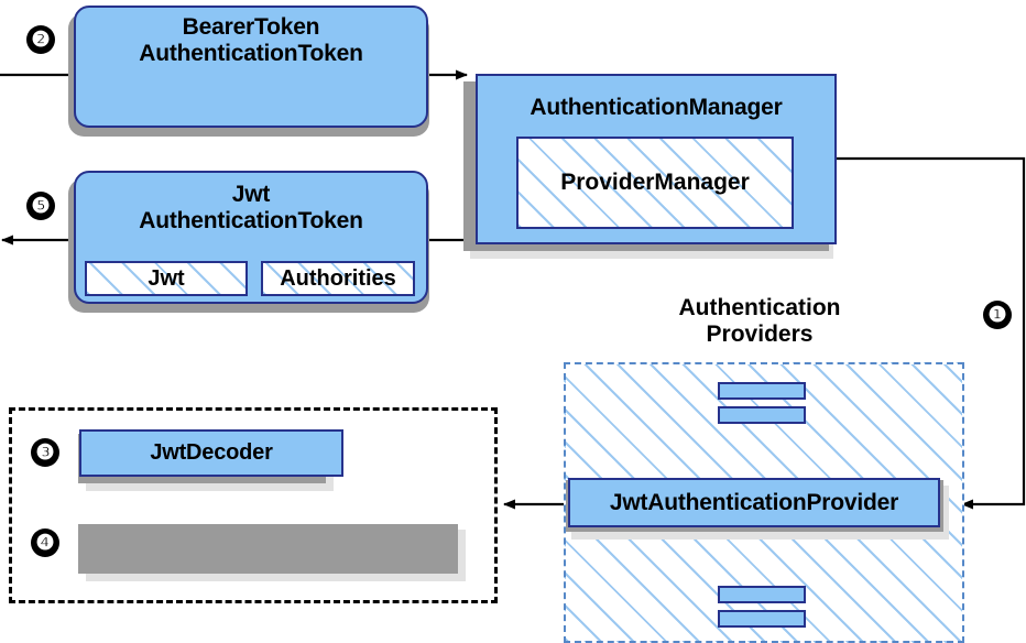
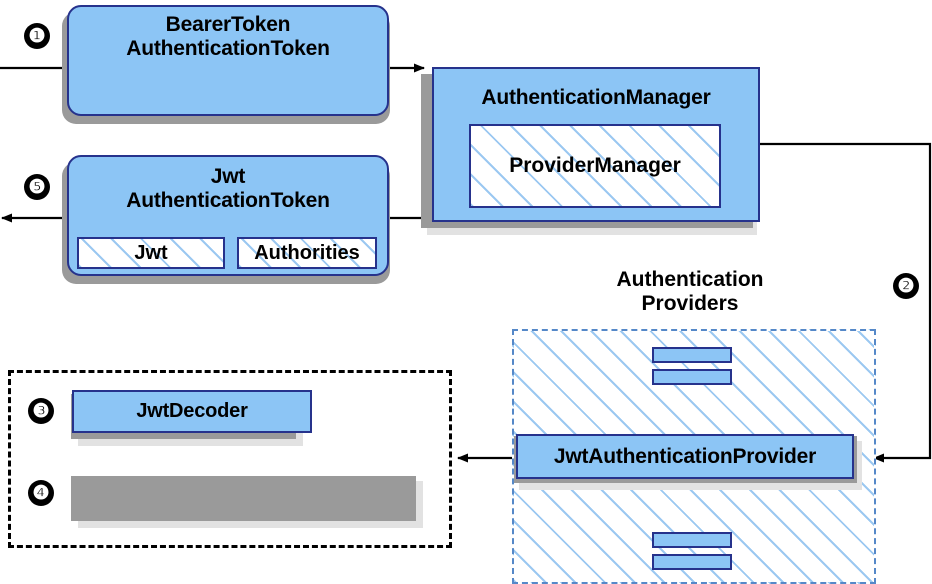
  JwtDecoder
  BearerToken
  AuthenticationToken
  Jwt
  AuthenticationToken
  Jwt
  Authorities
  AuthenticationManager
  ProviderManager
  Authentication
  Providers
  JwtAuthenticationProvider
- ❷
+ ❶
  ❺
- ❶
+ ❷
  ❸
  ❹
